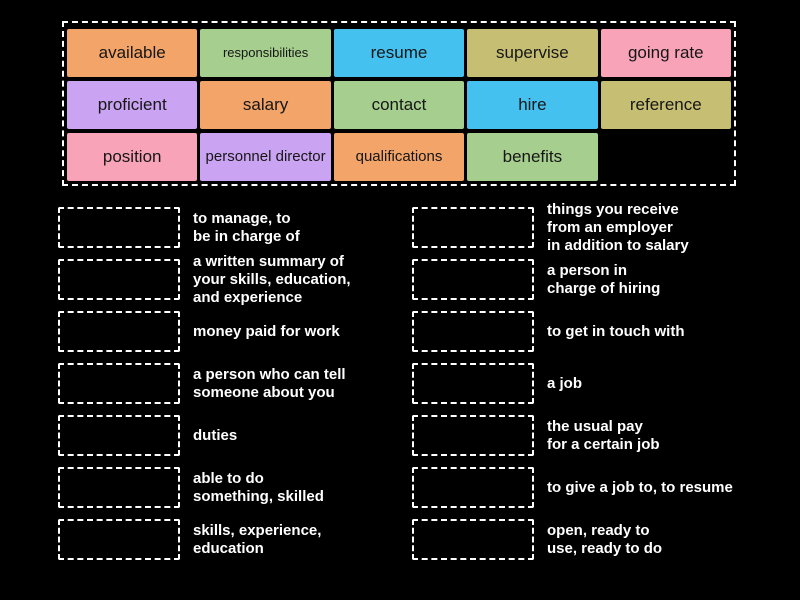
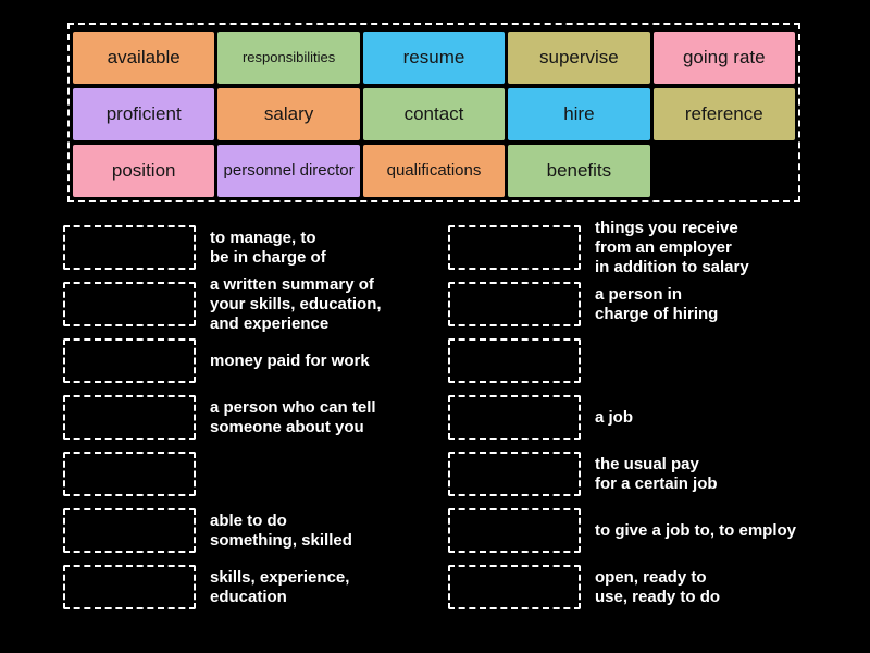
  available
  responsibilities
  resume
  supervise
  going rate
  proficient
  salary
  contact
  hire
  reference
  position
  personnel director
  qualifications
  benefits
  to manage, to
  be in charge of
  a written summary of
  your skills, education,
  and experience
  money paid for work
  a person who can tell
  someone about you
- duties
  able to do
  something, skilled
  skills, experience,
  education
  things you receive
  from an employer
  in addition to salary
  a person in
  charge of hiring
- to get in touch with
  a job
  the usual pay
  for a certain job
- to give a job to, to resume
+ to give a job to, to employ
  open, ready to
  use, ready to do
